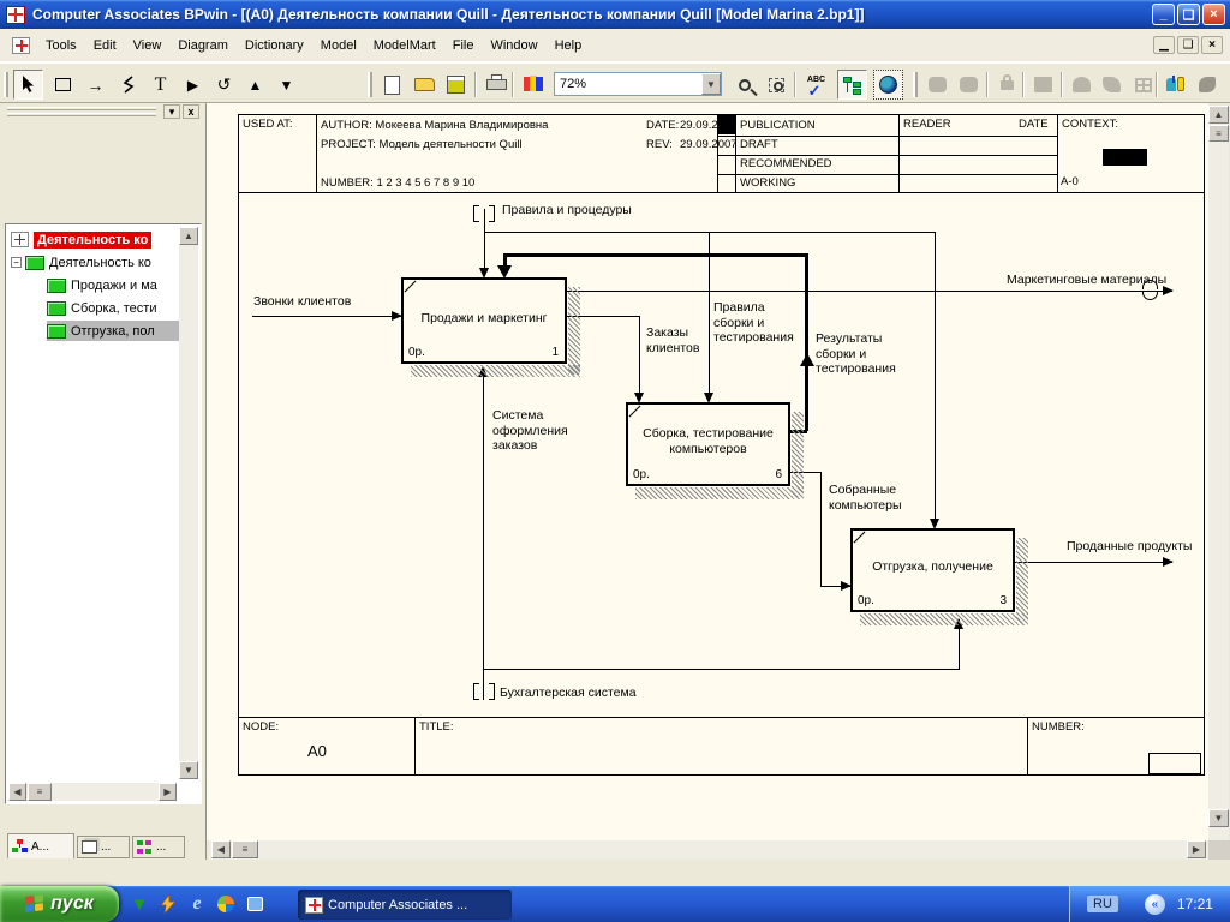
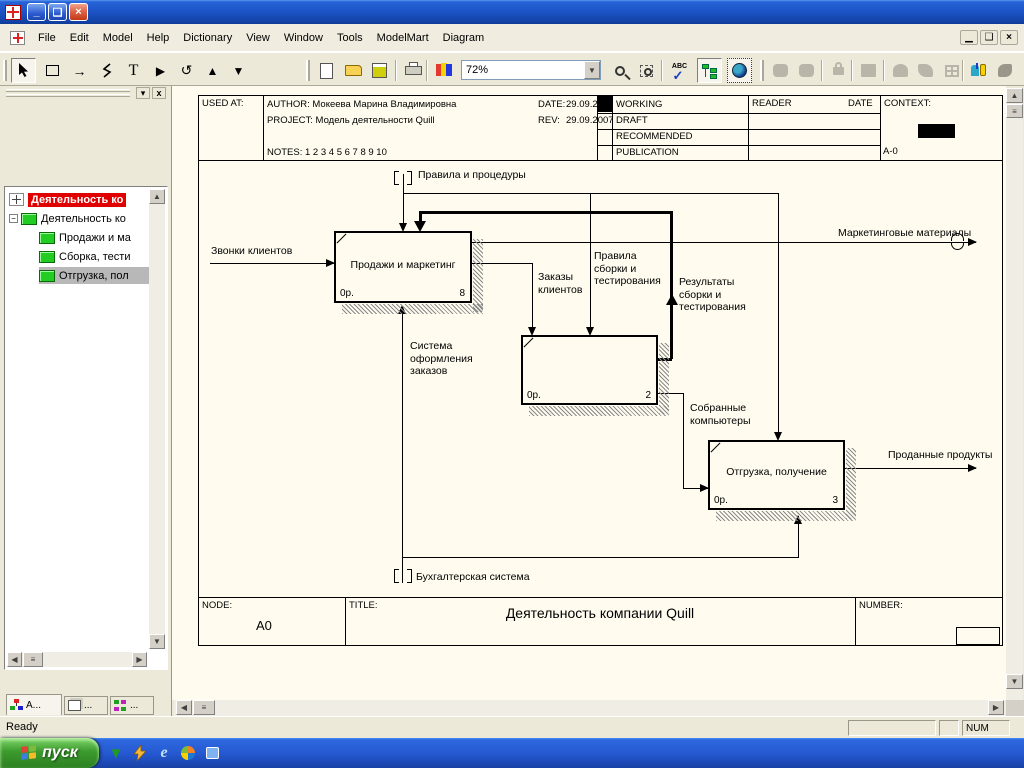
- Computer Associates BPwin - [(A0) Деятельность компании Quill - Деятельность компании Quill [Model Marina 2.bp1]]
  _
  ❑
  ×
- Tools
+ File
  Edit
- View
+ Model
- Diagram
+ Help
  Dictionary
- Model
+ View
- ModelMart
+ Window
- File
+ Tools
- Window
+ ModelMart
- Help
+ Diagram
  ▁
  ❑
  ×
  →
  T
  ▶
  ↺
  ▲
  ▼
  72%
  ▼
  ✓
  ▾
  x
  Деятельность ко
  −
  Деятельность ко
  Продажи и ма
  Сборка, тести
  Отгрузка, пол
  ▲
  ▼
  ◀
  ≡
  ▶
  A...
  ...
  ...
  USED AT:
  AUTHOR: Мокеева Марина Владимировна
  DATE:
  29.09.2
  PROJECT: Модель деятельности Quill
  REV:
  29.09.2007
- NUMBER: 1 2 3 4 5 6 7 8 9 10
+ NOTES: 1 2 3 4 5 6 7 8 9 10
- PUBLICATION
+ WORKING
  DRAFT
  RECOMMENDED
- WORKING
+ PUBLICATION
  READER
  DATE
  CONTEXT:
  A-0
  NODE:
  A0
  TITLE:
+ Деятельность компании Quill
  NUMBER:
  Звонки клиентов
  Правила и процедуры
  Правила сборки и тестирования
  Результаты сборки и тестирования
  Маркетинговые материалы
  Заказы клиентов
  Собранные компьютеры
  Проданные продукты
  Система оформления заказов
  Бухгалтерская система
  Продажи и маркетинг
  0р.
- 1
+ 8
- Сборка, тестирование компьютеров
  0р.
- 6
+ 2
  Отгрузка, получение
  0р.
  3
  ▲
  ≡
  ▼
  ◀
  ≡
  ▶
+ Ready
+ NUM
  пуск
  ▼
  e
- Computer Associates ...
- RU
- «
- 17:21
